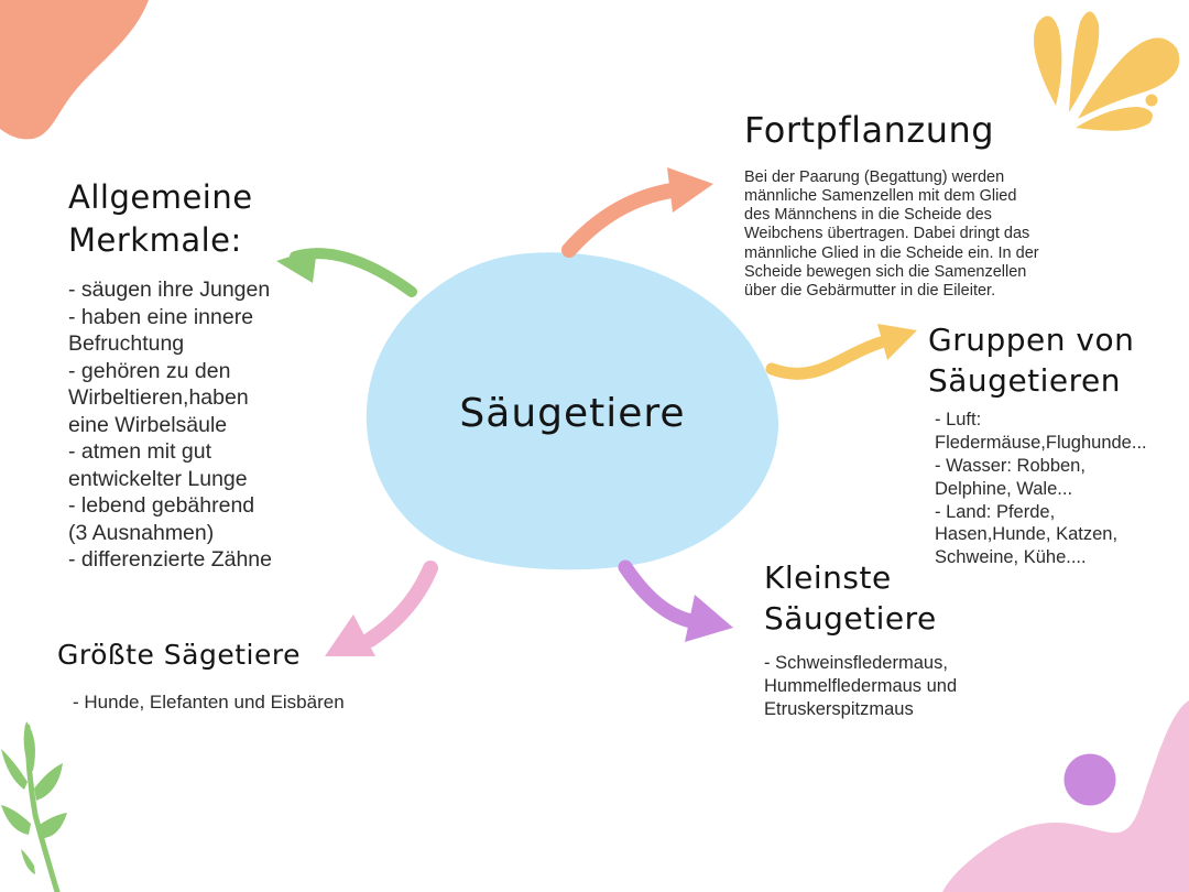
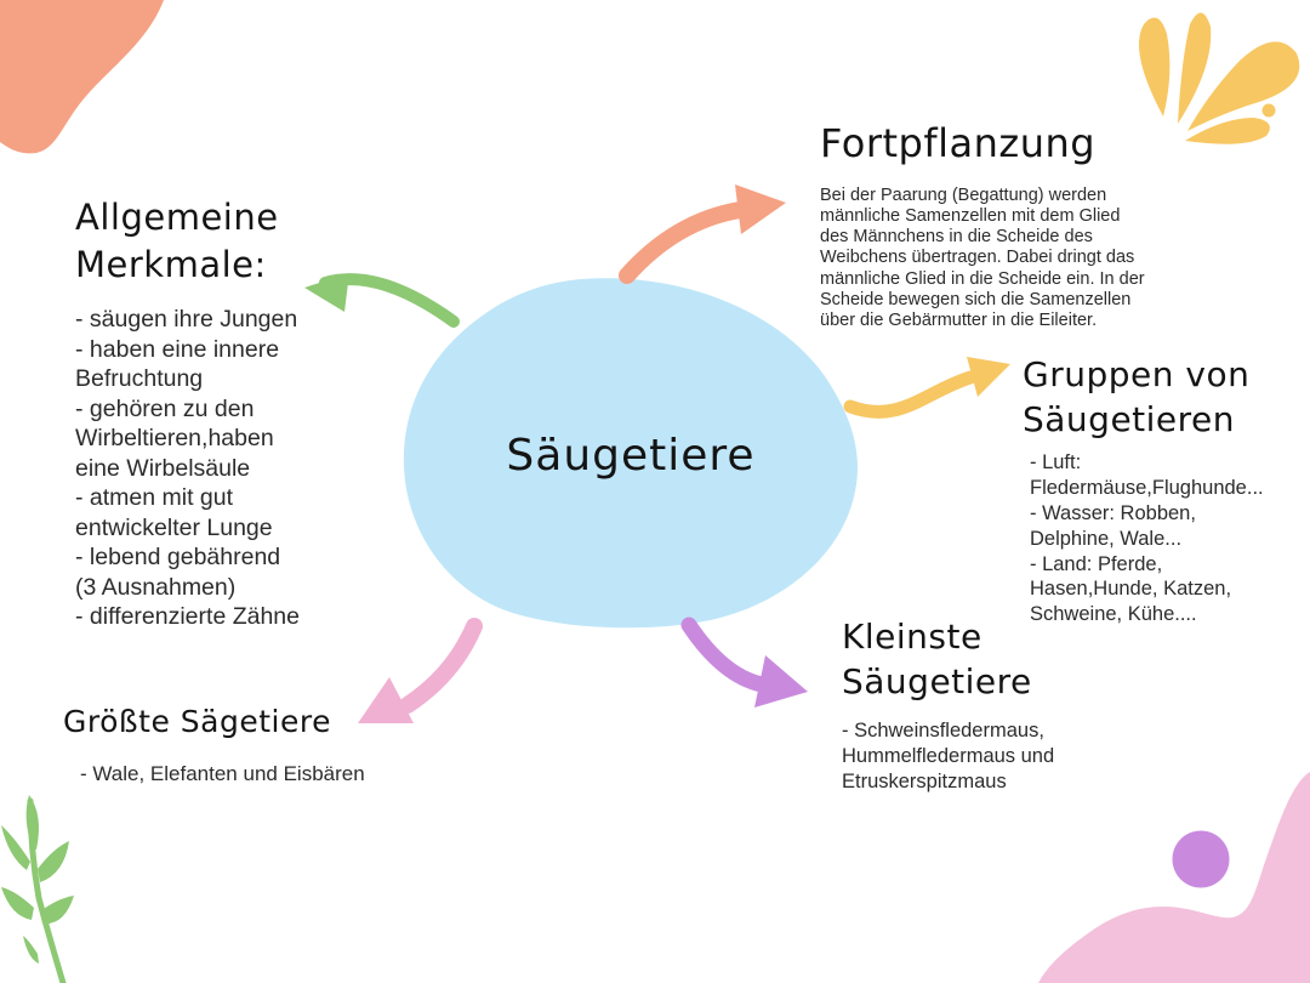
  Säugetiere
  Allgemeine
  Merkmale:
  - säugen ihre Jungen
  - haben eine innere
  Befruchtung
  - gehören zu den
  Wirbeltieren,haben
  eine Wirbelsäule
  - atmen mit gut
  entwickelter Lunge
  - lebend gebährend
  (3 Ausnahmen)
  - differenzierte Zähne
  Fortpflanzung
  Bei der Paarung (Begattung) werden
  männliche Samenzellen mit dem Glied
  des Männchens in die Scheide des
  Weibchens übertragen. Dabei dringt das
  männliche Glied in die Scheide ein. In der
  Scheide bewegen sich die Samenzellen
  über die Gebärmutter in die Eileiter.
  Gruppen von
  Säugetieren
  - Luft:
  Fledermäuse,Flughunde...
  - Wasser: Robben,
  Delphine, Wale...
  - Land: Pferde,
  Hasen,Hunde, Katzen,
  Schweine, Kühe....
  Kleinste
  Säugetiere
  - Schweinsfledermaus,
  Hummelfledermaus und
  Etruskerspitzmaus
  Größte Sägetiere
- - Hunde, Elefanten und Eisbären
+ - Wale, Elefanten und Eisbären
